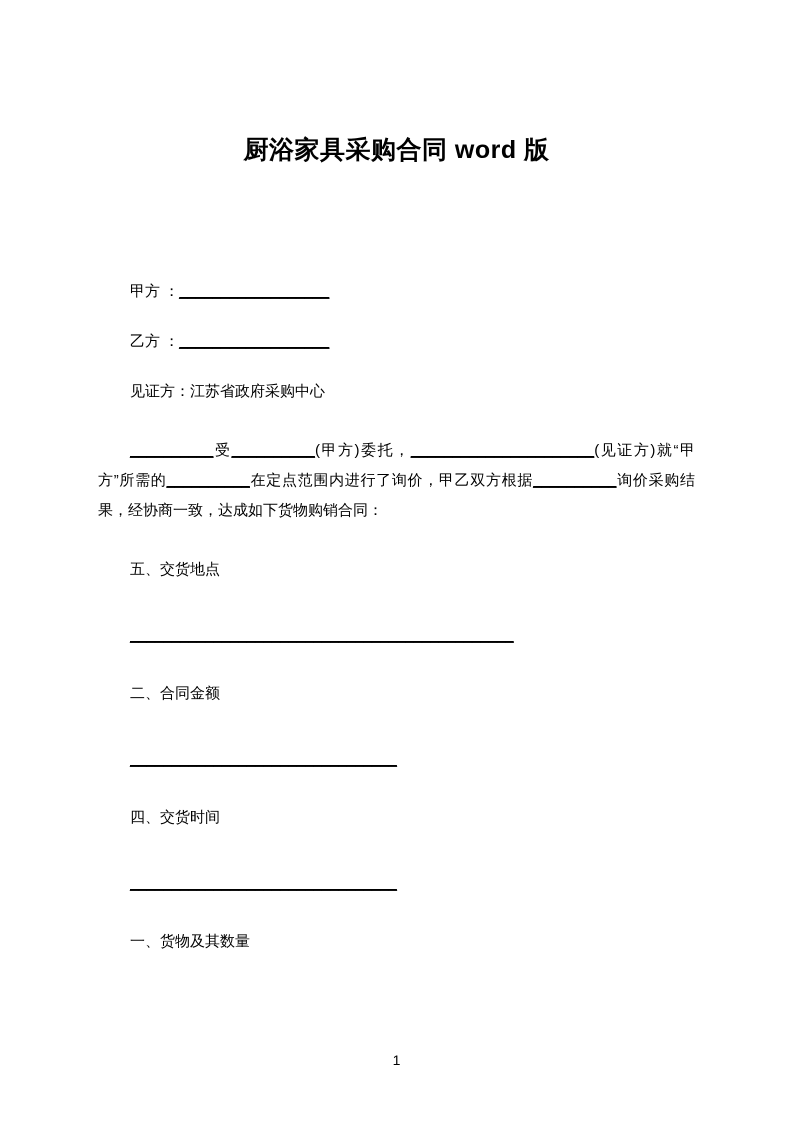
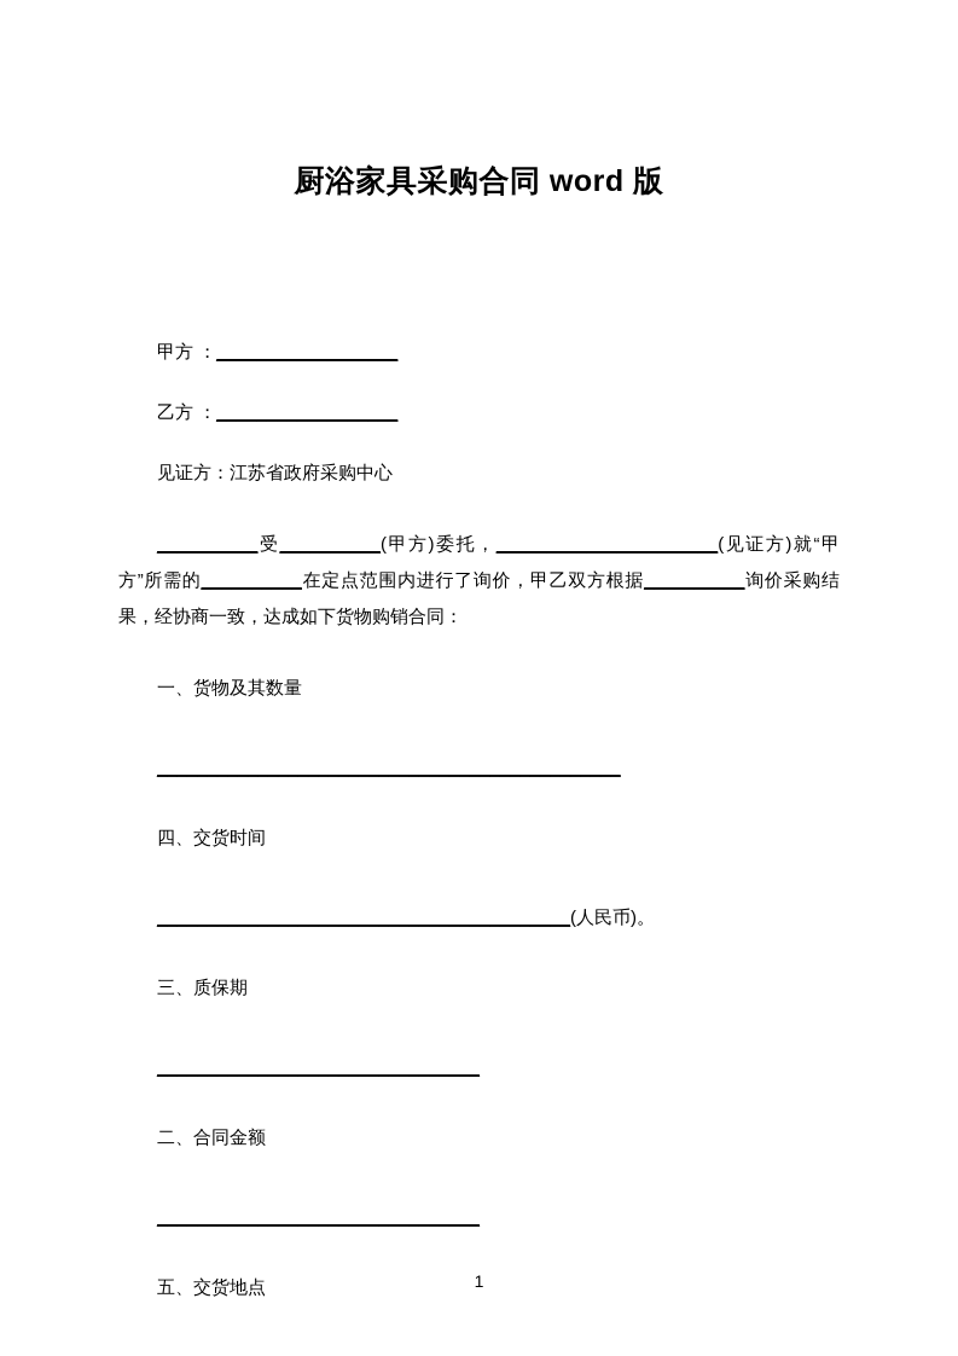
  厨浴家具采购合同 word 版
  甲方 ：__________________
  乙方 ：__________________
  见证方：江苏省政府采购中心
  __________受__________(甲方)委托，______________________(见证方)就“甲方”所需的__________在定点范围内进行了询价，甲乙双方根据__________询价采购结果，经协商一致，达成如下货物购销合同：
- 五、交货地点
+ 一、货物及其数量
  ______________________________________________
- 二、合同金额
+ 四、交货时间
+ _________________________________________(人民币)。
+ 三、质保期
  ________________________________
- 四、交货时间
+ 二、合同金额
  ________________________________
- 一、货物及其数量
+ 五、交货地点
  1
